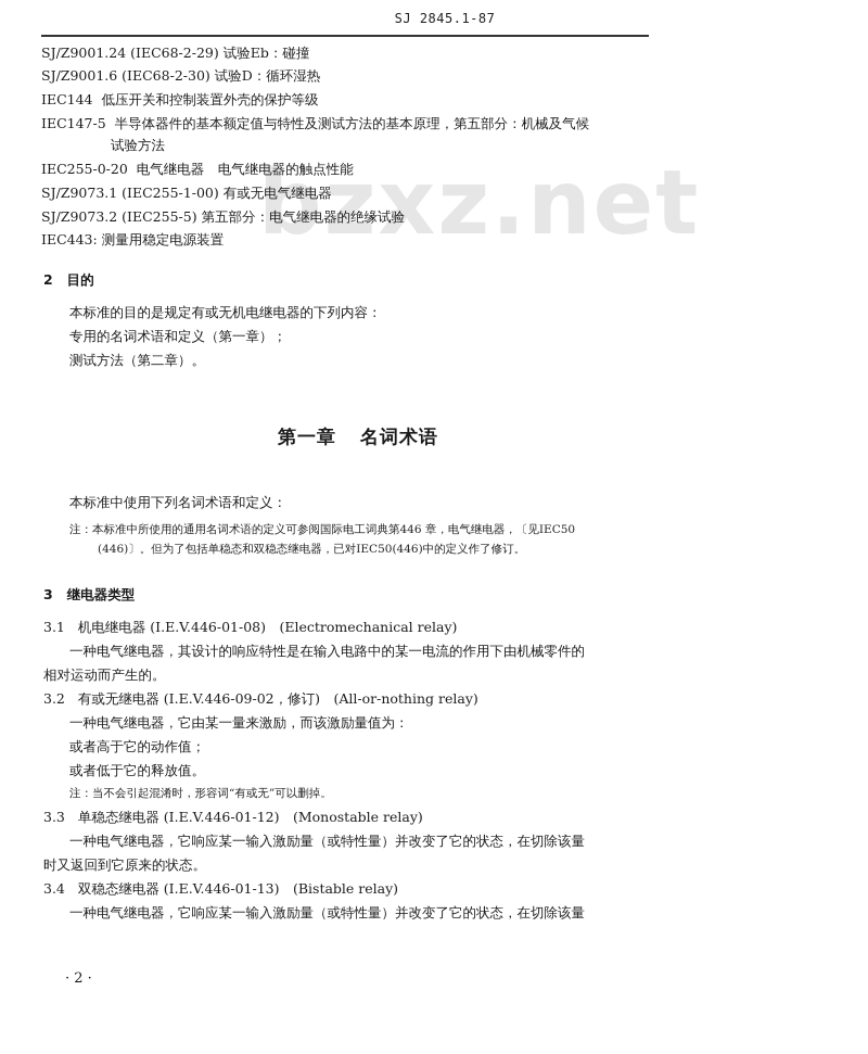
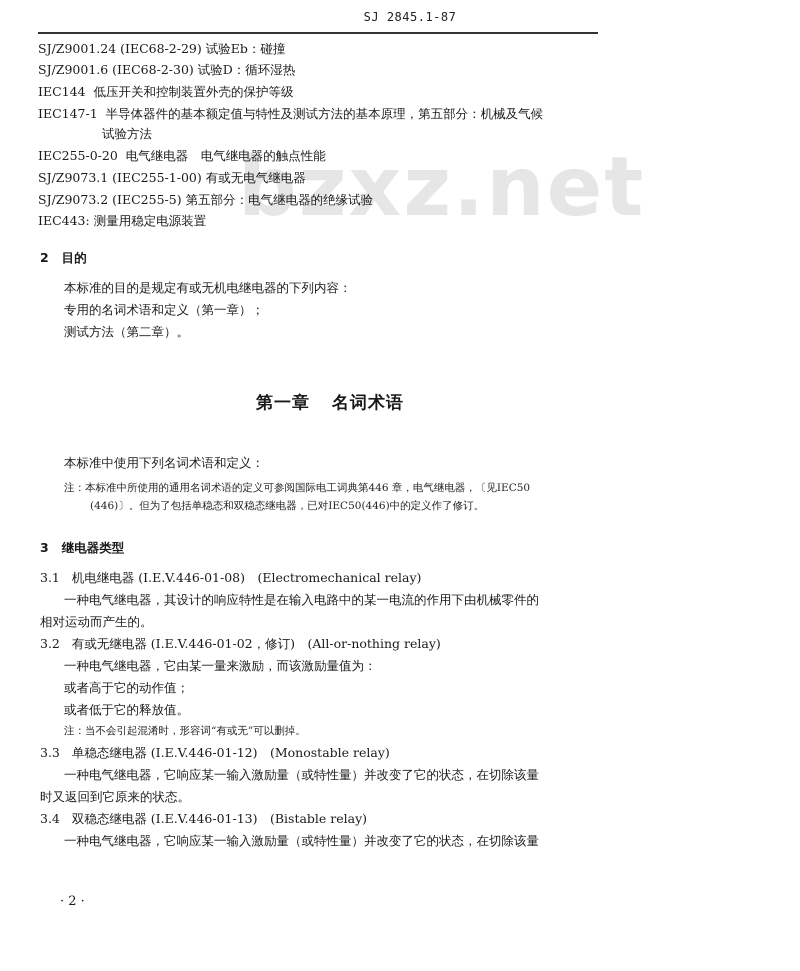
  bzxz.net
  SJ 2845.1-87
  SJ/Z9001.24 (IEC68-2-29) 试验Eb：碰撞
  SJ/Z9001.6 (IEC68-2-30) 试验D：循环湿热
  IEC144 低压开关和控制装置外壳的保护等级
- IEC147-5 半导体器件的基本额定值与特性及测试方法的基本原理，第五部分：机械及气候
+ IEC147-1 半导体器件的基本额定值与特性及测试方法的基本原理，第五部分：机械及气候
  试验方法
  IEC255-0-20 电气继电器 电气继电器的触点性能
  SJ/Z9073.1 (IEC255-1-00) 有或无电气继电器
  SJ/Z9073.2 (IEC255-5) 第五部分：电气继电器的绝缘试验
  IEC443: 测量用稳定电源装置
  2 目的
  本标准的目的是规定有或无机电继电器的下列内容：
  专用的名词术语和定义（第一章）；
  测试方法（第二章）。
  第一章 名词术语
  本标准中使用下列名词术语和定义：
  注：本标准中所使用的通用名词术语的定义可参阅国际电工词典第446 章，电气继电器，〔见IEC50
  (446)〕。但为了包括单稳态和双稳态继电器，已对IEC50(446)中的定义作了修订。
  3 继电器类型
  3.1 机电继电器 (I.E.V.446-01-08) (Electromechanical relay)
  一种电气继电器，其设计的响应特性是在输入电路中的某一电流的作用下由机械零件的
  相对运动而产生的。
- 3.2 有或无继电器 (I.E.V.446-09-02，修订) (All-or-nothing relay)
+ 3.2 有或无继电器 (I.E.V.446-01-02，修订) (All-or-nothing relay)
  一种电气继电器，它由某一量来激励，而该激励量值为：
  或者高于它的动作值；
  或者低于它的释放值。
  注：当不会引起混淆时，形容词“有或无”可以删掉。
  3.3 单稳态继电器 (I.E.V.446-01-12) (Monostable relay)
  一种电气继电器，它响应某一输入激励量（或特性量）并改变了它的状态，在切除该量
  时又返回到它原来的状态。
  3.4 双稳态继电器 (I.E.V.446-01-13) (Bistable relay)
  一种电气继电器，它响应某一输入激励量（或特性量）并改变了它的状态，在切除该量
  · 2 ·
